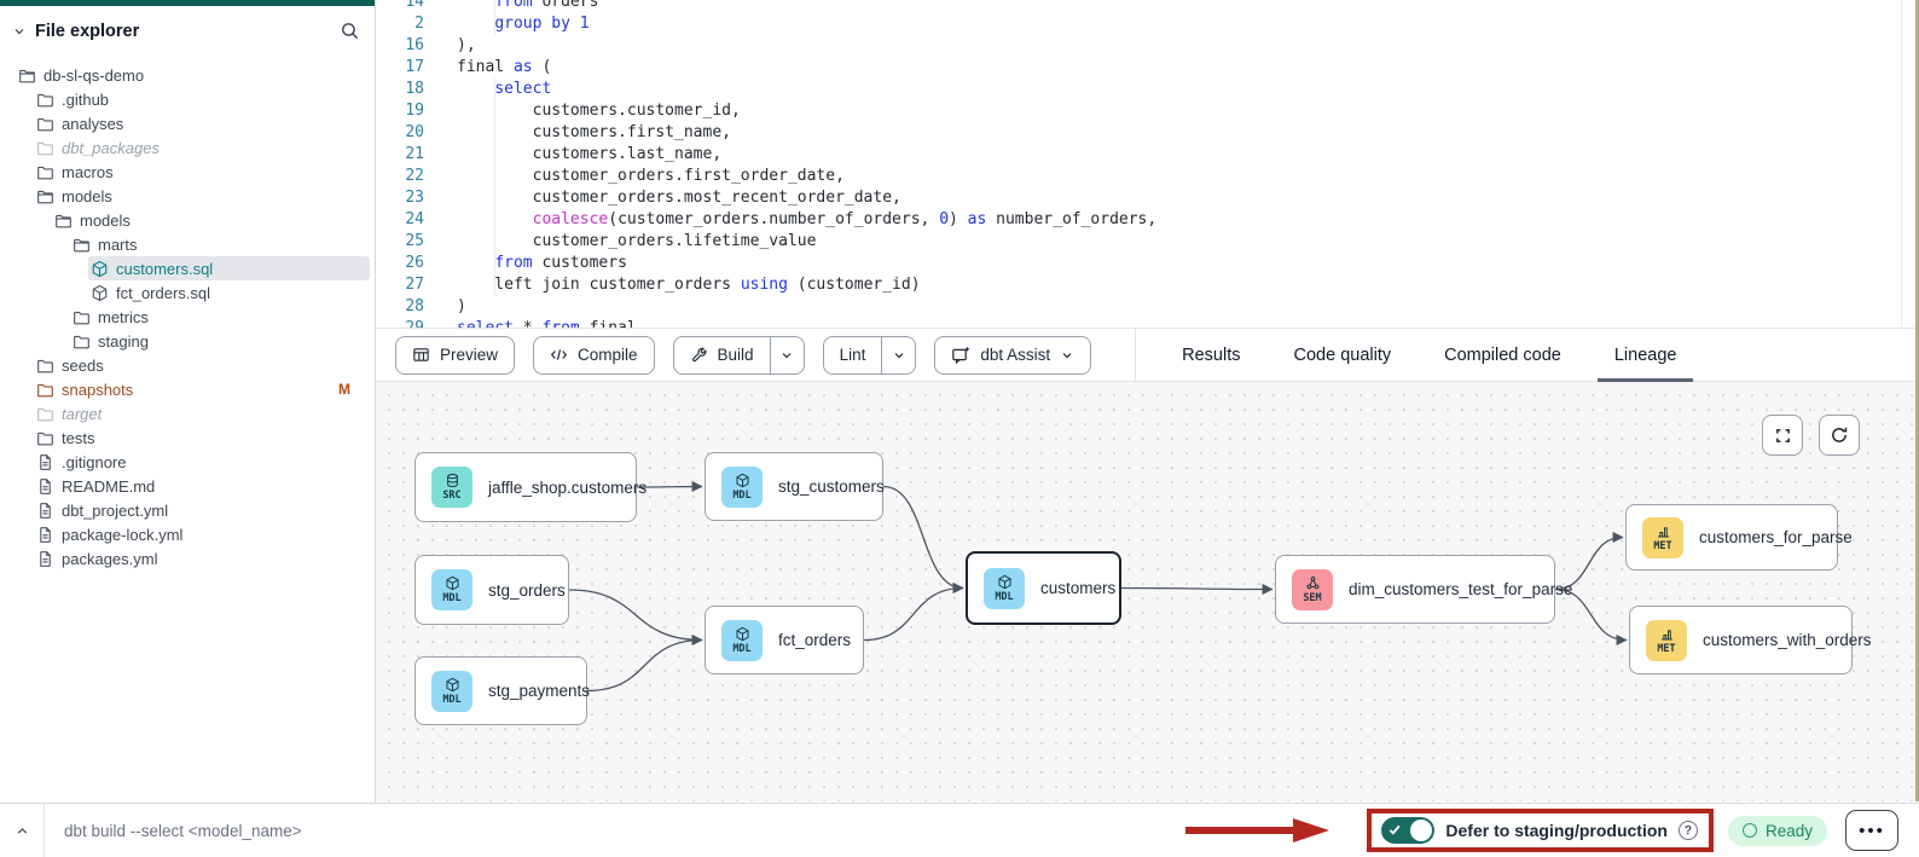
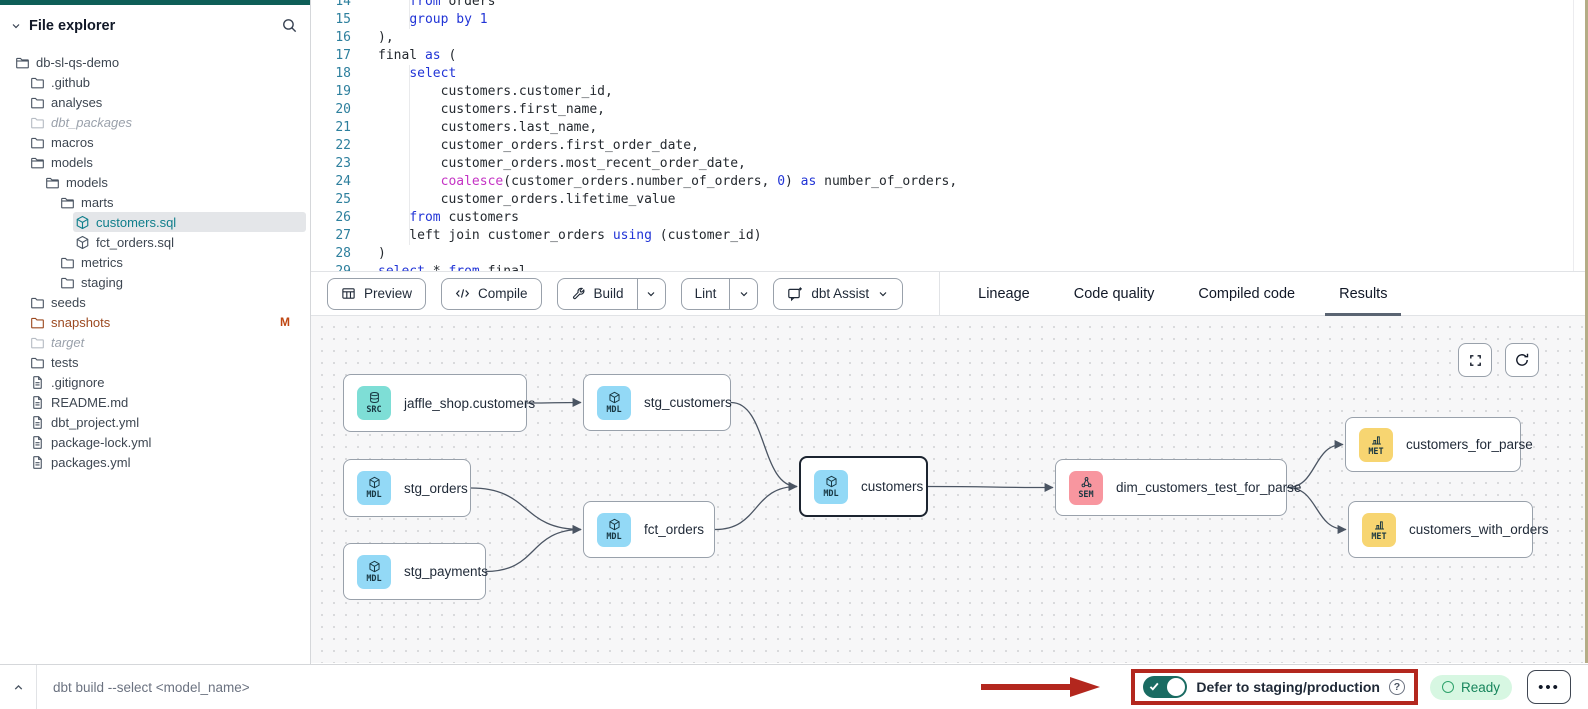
  File explorer
  db-sl-qs-demo
  .github
  analyses
  dbt_packages
  macros
  models
  models
  marts
  customers.sql
  fct_orders.sql
  metrics
  staging
  seeds
  snapshots
  M
  target
  tests
  .gitignore
  README.md
  dbt_project.yml
  package-lock.yml
  packages.yml
  14
  from orders
- 2
+ 15
  group by 1
  16
  ),
  17
  final as (
  18
  select
  19
  customers.customer_id,
  20
  customers.first_name,
  21
  customers.last_name,
  22
  customer_orders.first_order_date,
  23
  customer_orders.most_recent_order_date,
  24
  coalesce(customer_orders.number_of_orders, 0) as number_of_orders,
  25
  customer_orders.lifetime_value
  26
  from customers
  27
  left join customer_orders using (customer_id)
  28
  )
  Preview
  Compile
  Build
  Lint
  dbt Assist
- Results
+ Lineage
  Code quality
  Compiled code
- Lineage
+ Results
  SRC
  jaffle_shop.customers
  MDL
  stg_customers
  MDL
  stg_orders
  MDL
  stg_payments
  MDL
  fct_orders
  MDL
  customers
  SEM
  dim_customers_test_for_parse
  MET
  customers_for_parse
  MET
  customers_with_orders
  dbt build --select <model_name>
  Defer to staging/production
  ?
  Ready
  •••
